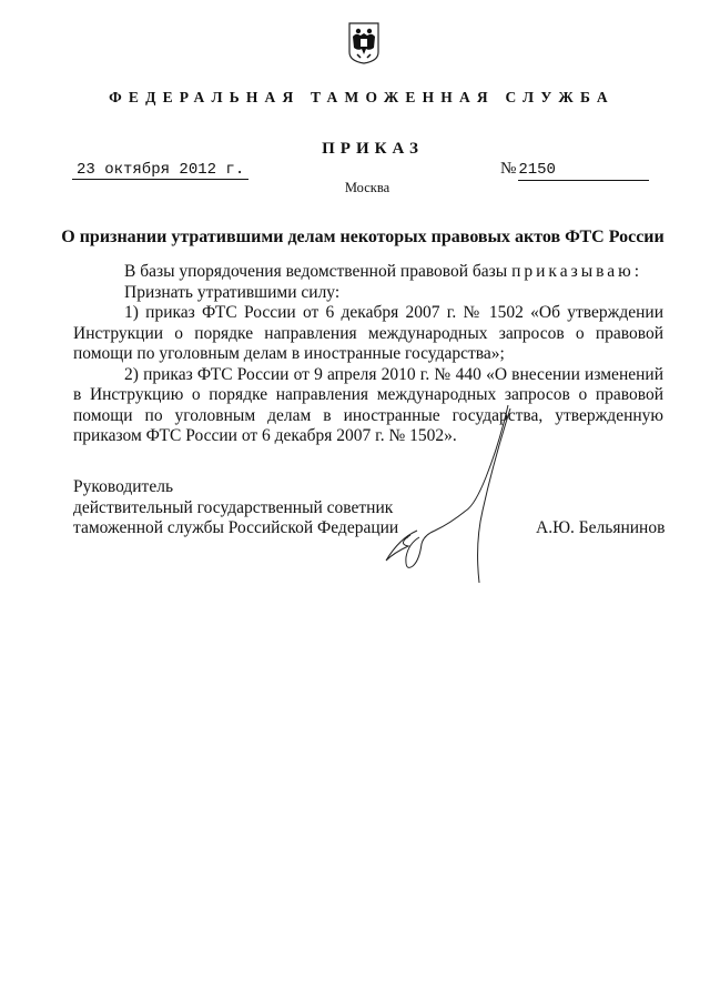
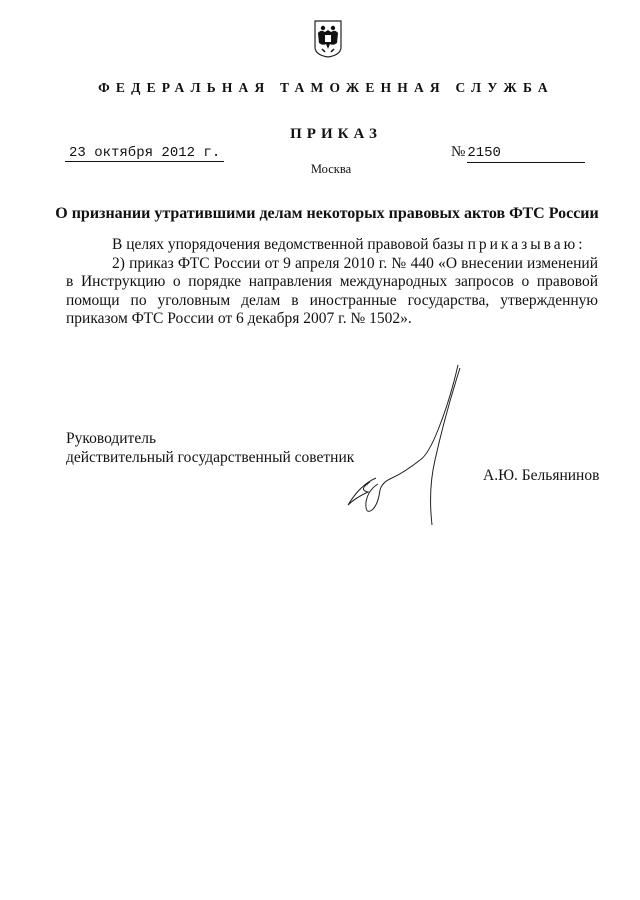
  ФЕДЕРАЛЬНАЯ ТАМОЖЕННАЯ СЛУЖБА
  ПРИКАЗ
  23 октября 2012 г.
  № 2150
  Москва
  О признании утратившими делам некоторых правовых актов ФТС России
- В базы упорядочения ведомственной правовой базы приказываю:
+ В целях упорядочения ведомственной правовой базы приказываю:
- Признать утратившими силу:
- 1) приказ ФТС России от 6 декабря 2007 г. № 1502 «Об утверждении Инструкции о порядке направления международных запросов о правовой помощи по уголовным делам в иностранные государства»;
  2) приказ ФТС России от 9 апреля 2010 г. № 440 «О внесении изменений в Инструкцию о порядке направления международных запросов о правовой помощи по уголовным делам в иностранные государства, утвержденную приказом ФТС России от 6 декабря 2007 г. № 1502».
  Руководитель
  действительный государственный советник
- таможенной службы Российской Федерации
  А.Ю. Бельянинов
